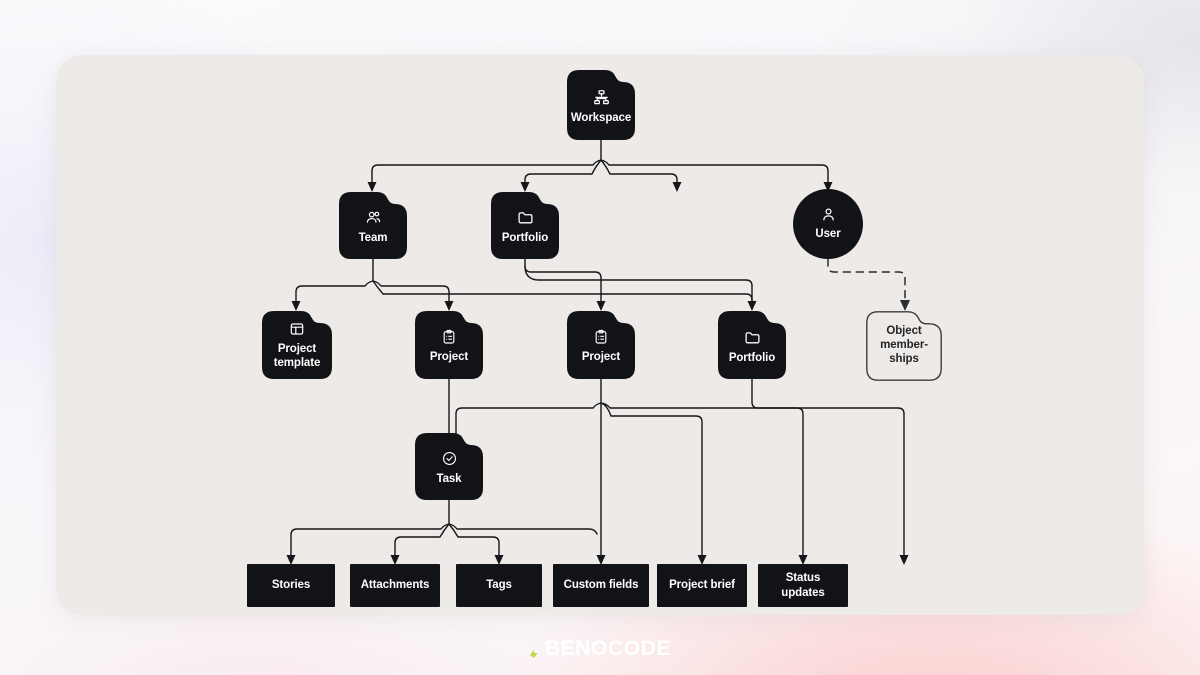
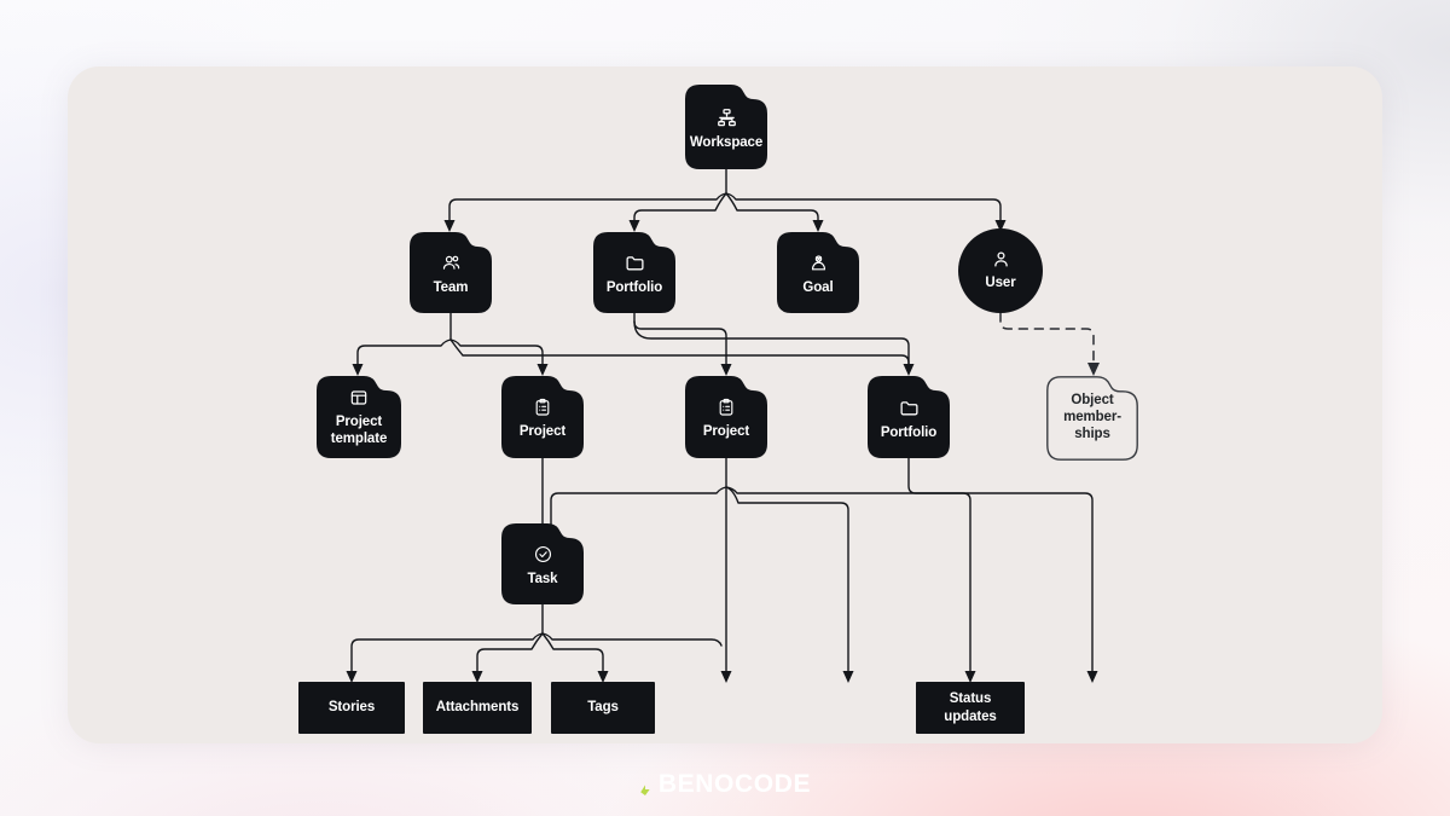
  Workspace
  Team
  Portfolio
+ Goal
  User
  Project
  template
  Project
  Project
  Portfolio
  Object
  member-
  ships
  Task
  Stories
  Attachments
  Tags
- Custom fields
- Project brief
  Status
  updates
